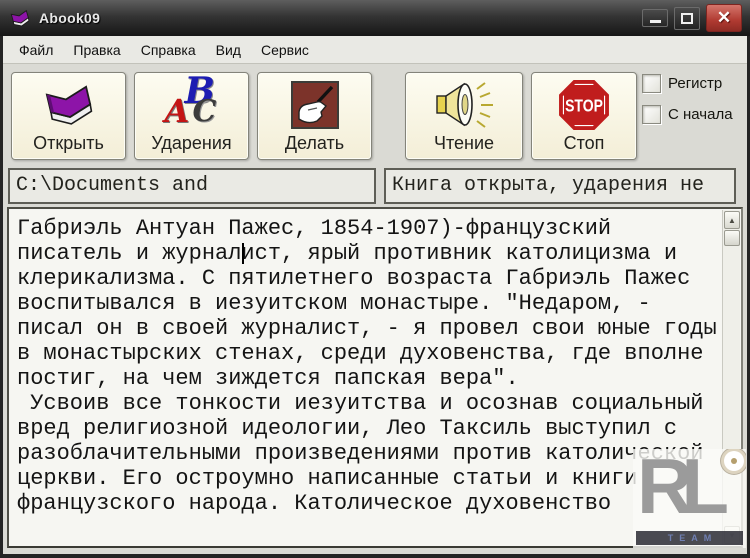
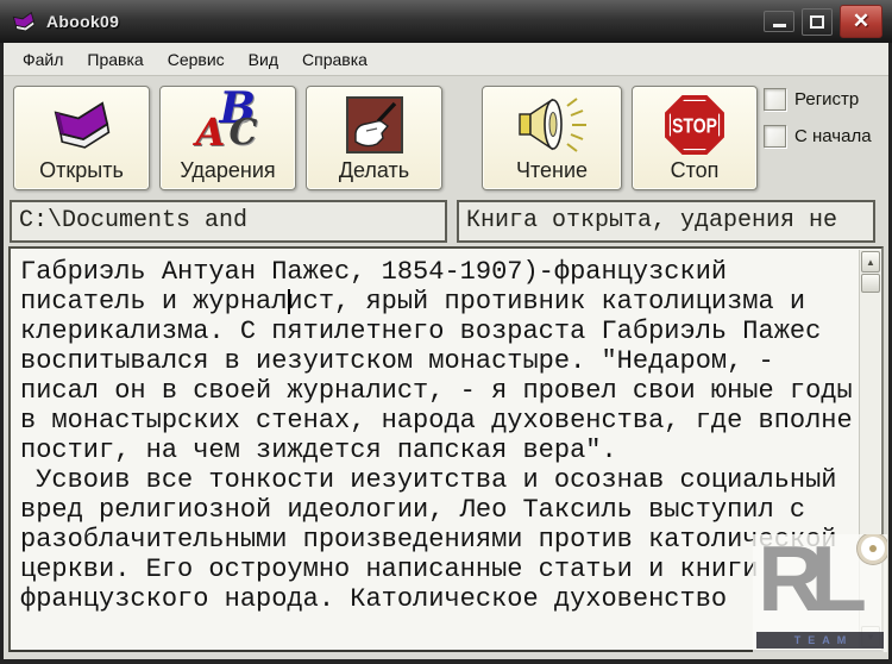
  Abook09
  ✕
  Файл
  Правка
- Справка
+ Сервис
  Вид
- Сервис
+ Справка
  Открыть
  A
  B
  C
  Ударения
  Делать
  Чтение
  STOP
  Стоп
  Регистр
  С начала
  C:\Documents and
  Книга открыта, ударения не
  Габриэль Антуан Пажес, 1854-1907)-французский
  писатель и журналист, ярый противник католицизма и
  клерикализма. С пятилетнего возраста Габриэль Пажес
  воспитывался в иезуитском монастыре. "Недаром, -
  писал он в своей журналист, - я провел свои юные годы
- в монастырских стенах, среди духовенства, где вполне
+ в монастырских стенах, народа духовенства, где вполне
  постиг, на чем зиждется папская вера".
  Усвоив все тонкости иезуитства и осознав социальный
  вред религиозной идеологии, Лео Таксиль выступил с
  разоблачительными произведениями против католической
  церкви. Его остроумно написанные статьи и книги
  французского народа. Католическое духовенство
  ▲
  ▼
  RL
  TEAM
